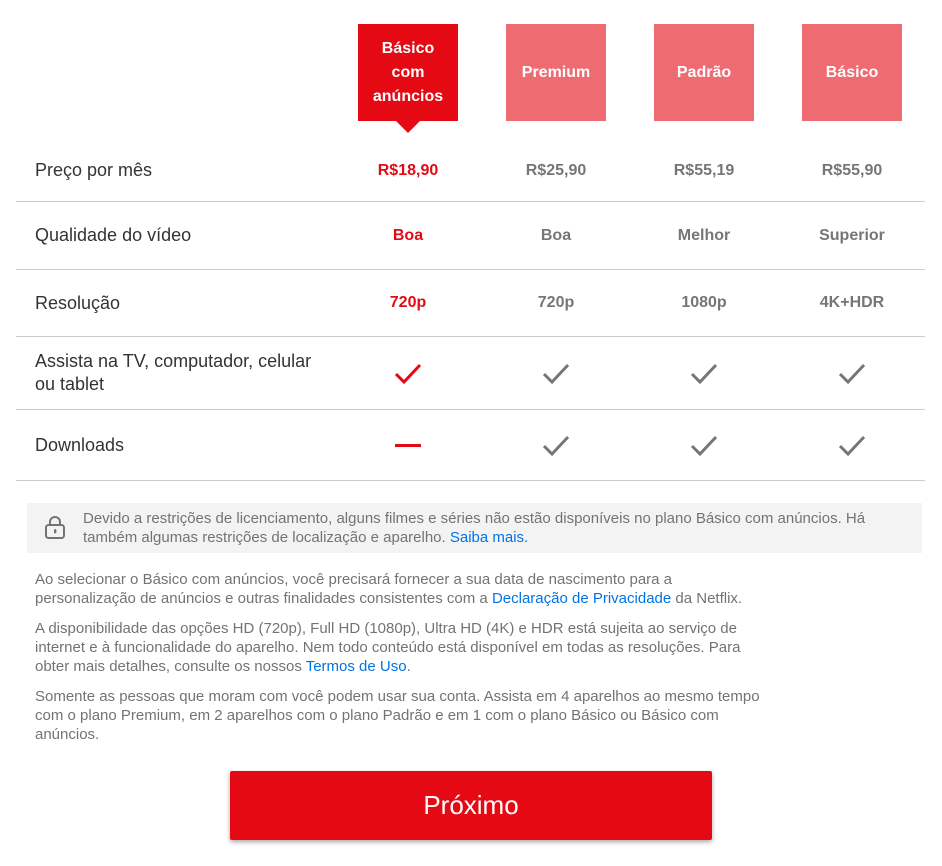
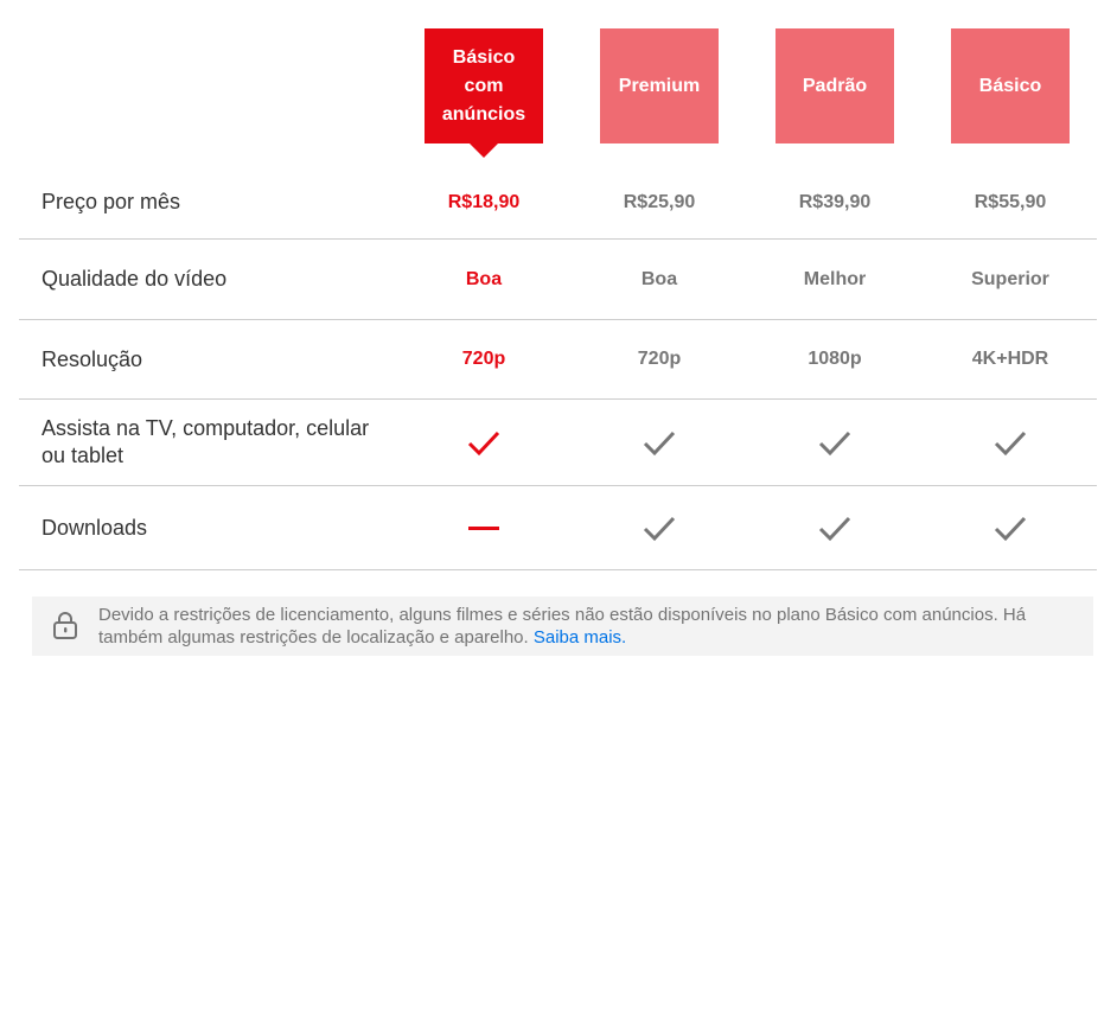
  Básico com anúncios
  Premium
  Padrão
  Básico
  Preço por mês
  R$18,90
  R$25,90
- R$55,19
+ R$39,90
  R$55,90
  Qualidade do vídeo
  Boa
  Boa
  Melhor
  Superior
  Resolução
  720p
  720p
  1080p
  4K+HDR
  Assista na TV, computador, celular ou tablet
  Downloads
  Devido a restrições de licenciamento, alguns filmes e séries não estão disponíveis no plano Básico com anúncios. Há também algumas restrições de localização e aparelho. Saiba mais.
- Ao selecionar o Básico com anúncios, você precisará fornecer a sua data de nascimento para a personalização de anúncios e outras finalidades consistentes com a Declaração de Privacidade da Netflix.
- A disponibilidade das opções HD (720p), Full HD (1080p), Ultra HD (4K) e HDR está sujeita ao serviço de internet e à funcionalidade do aparelho. Nem todo conteúdo está disponível em todas as resoluções. Para obter mais detalhes, consulte os nossos Termos de Uso.
- Somente as pessoas que moram com você podem usar sua conta. Assista em 4 aparelhos ao mesmo tempo com o plano Premium, em 2 aparelhos com o plano Padrão e em 1 com o plano Básico ou Básico com anúncios.
- Próximo
